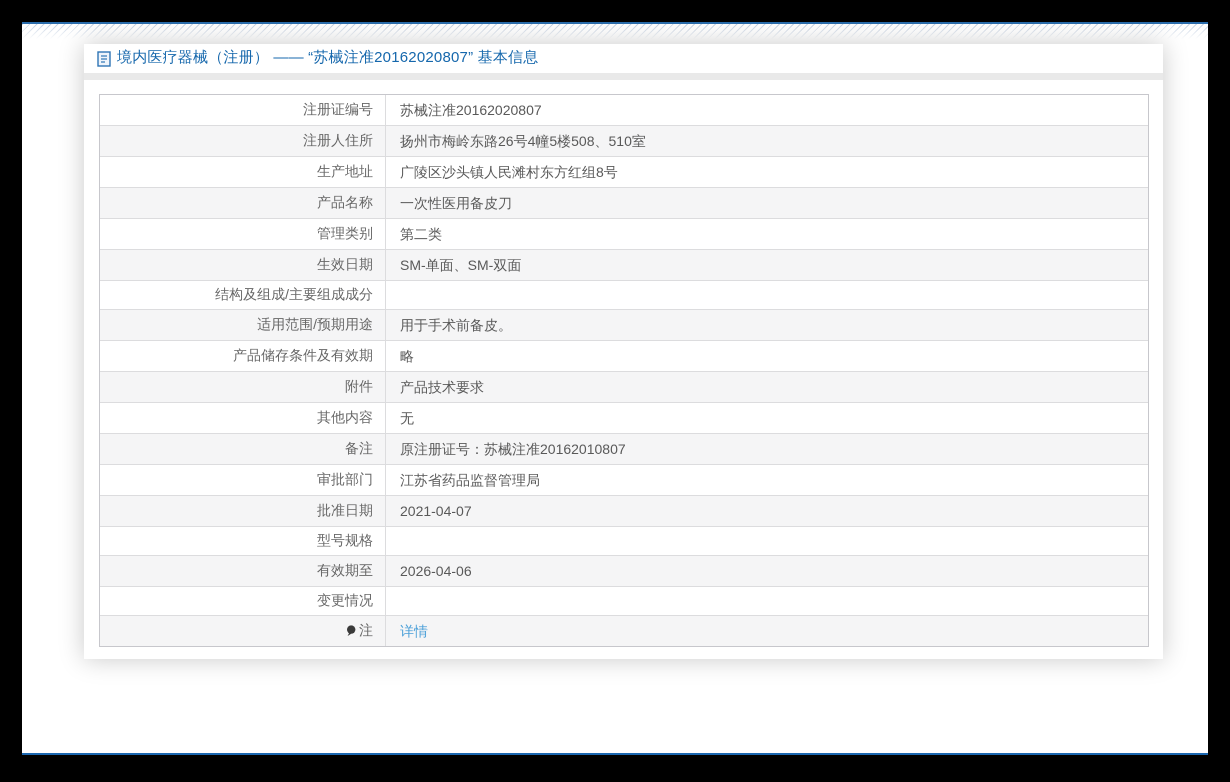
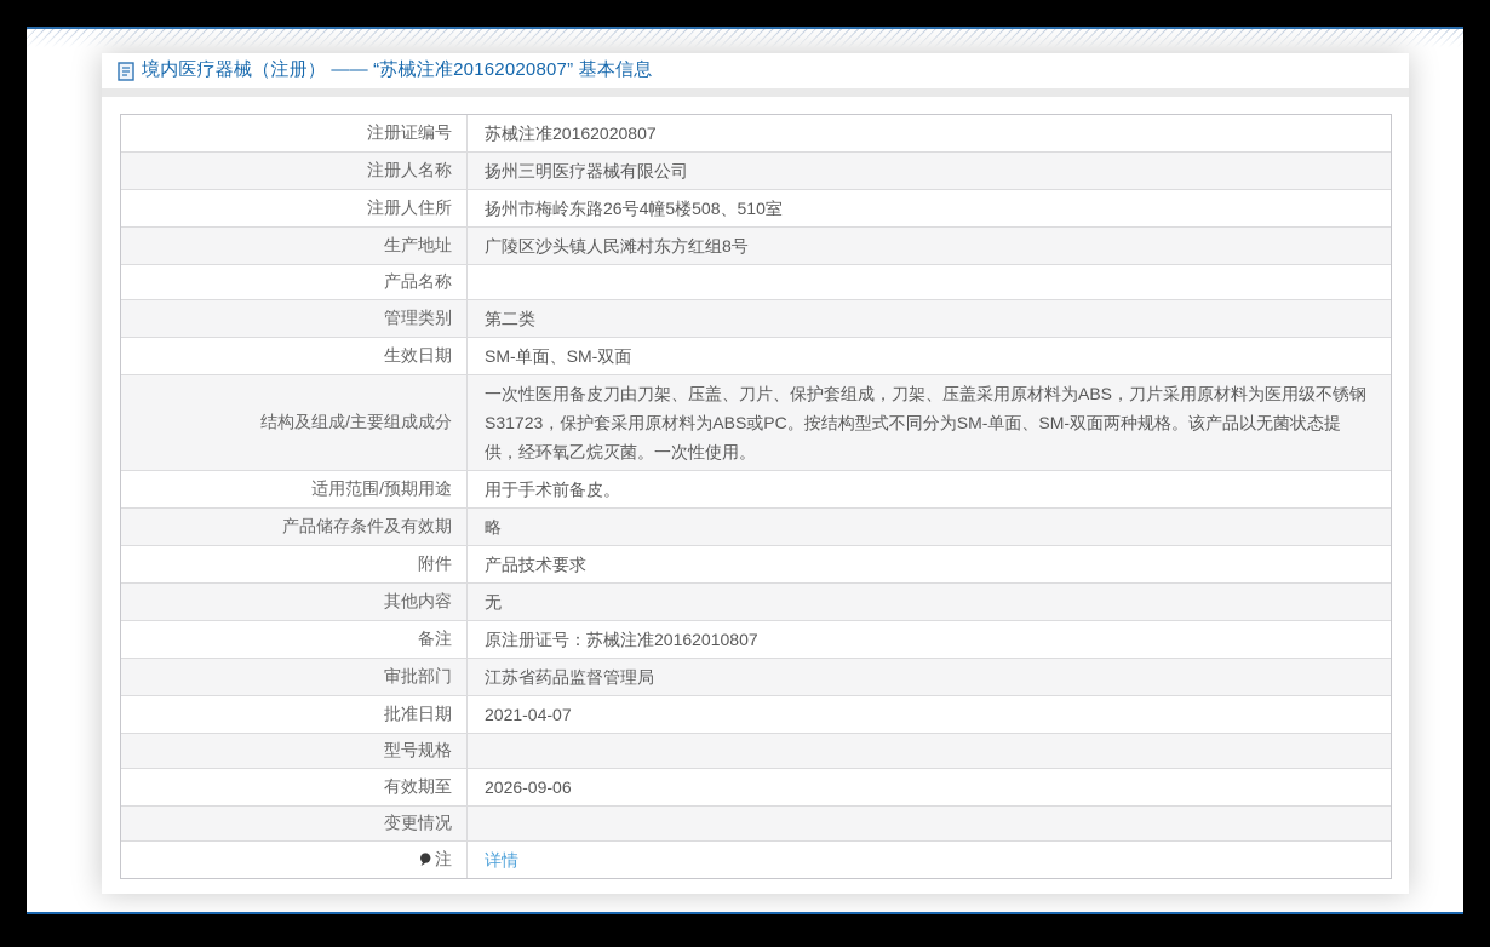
  境内医疗器械（注册） —— “苏械注准20162020807” 基本信息
  注册证编号
  苏械注准20162020807
+ 注册人名称
+ 扬州三明医疗器械有限公司
  注册人住所
  扬州市梅岭东路26号4幢5楼508、510室
  生产地址
  广陵区沙头镇人民滩村东方红组8号
  产品名称
- 一次性医用备皮刀
  管理类别
  第二类
  生效日期
  SM-单面、SM-双面
  结构及组成/主要组成成分
+ 一次性医用备皮刀由刀架、压盖、刀片、保护套组成，刀架、压盖采用原材料为ABS，刀片采用原材料为医用级不锈钢S31723，保护套采用原材料为ABS或PC。按结构型式不同分为SM-单面、SM-双面两种规格。该产品以无菌状态提供，经环氧乙烷灭菌。一次性使用。
  适用范围/预期用途
  用于手术前备皮。
  产品储存条件及有效期
  略
  附件
  产品技术要求
  其他内容
  无
  备注
  原注册证号：苏械注准20162010807
  审批部门
  江苏省药品监督管理局
  批准日期
  2021-04-07
  型号规格
  有效期至
- 2026-04-06
+ 2026-09-06
  变更情况
  注
  详情
